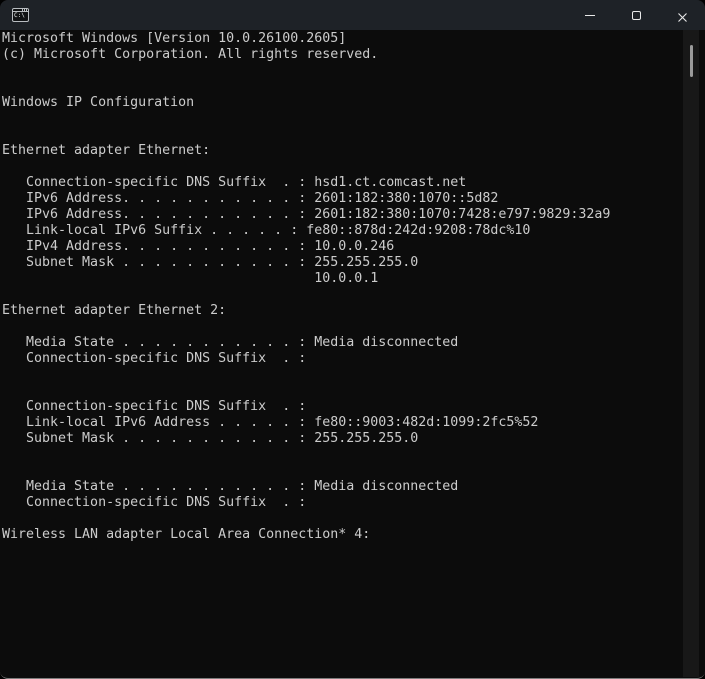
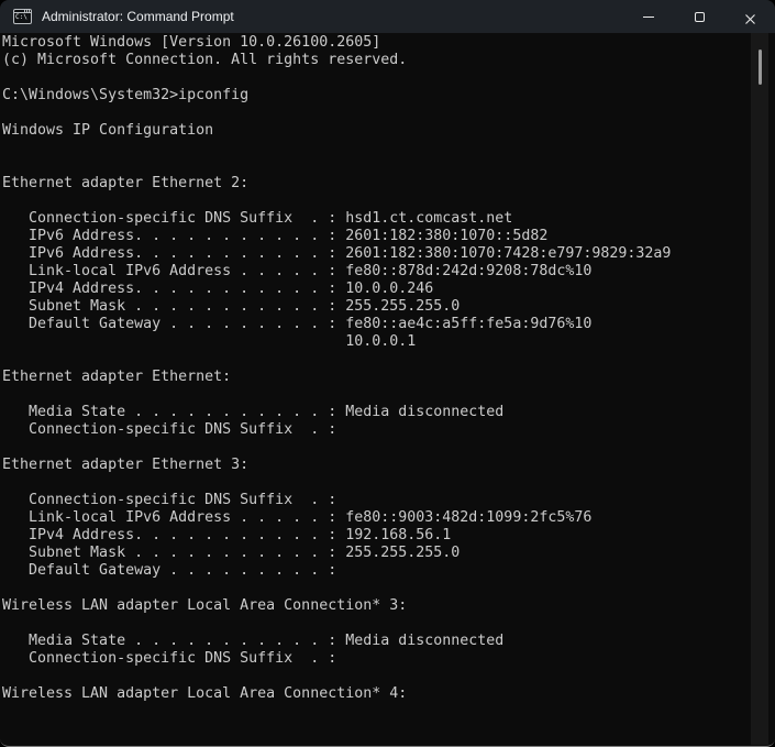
+ Administrator: Command Prompt
  Microsoft Windows [Version 10.0.26100.2605]
- (c) Microsoft Corporation. All rights reserved.
+ (c) Microsoft Connection. All rights reserved.
+ C:\Windows\System32>ipconfig
  Windows IP Configuration
- Ethernet adapter Ethernet:
+ Ethernet adapter Ethernet 2:
  Connection-specific DNS Suffix . : hsd1.ct.comcast.net
  IPv6 Address. . . . . . . . . . . : 2601:182:380:1070::5d82
  IPv6 Address. . . . . . . . . . . : 2601:182:380:1070:7428:e797:9829:32a9
- Link-local IPv6 Suffix . . . . . : fe80::878d:242d:9208:78dc%10
+ Link-local IPv6 Address . . . . . : fe80::878d:242d:9208:78dc%10
  IPv4 Address. . . . . . . . . . . : 10.0.0.246
  Subnet Mask . . . . . . . . . . . : 255.255.255.0
+ Default Gateway . . . . . . . . . : fe80::ae4c:a5ff:fe5a:9d76%10
  10.0.0.1
- Ethernet adapter Ethernet 2:
+ Ethernet adapter Ethernet:
  Media State . . . . . . . . . . . : Media disconnected
  Connection-specific DNS Suffix . :
+ Ethernet adapter Ethernet 3:
  Connection-specific DNS Suffix . :
- Link-local IPv6 Address . . . . . : fe80::9003:482d:1099:2fc5%52
+ Link-local IPv6 Address . . . . . : fe80::9003:482d:1099:2fc5%76
+ IPv4 Address. . . . . . . . . . . : 192.168.56.1
  Subnet Mask . . . . . . . . . . . : 255.255.255.0
+ Default Gateway . . . . . . . . . :
+ Wireless LAN adapter Local Area Connection* 3:
  Media State . . . . . . . . . . . : Media disconnected
  Connection-specific DNS Suffix . :
  Wireless LAN adapter Local Area Connection* 4:
